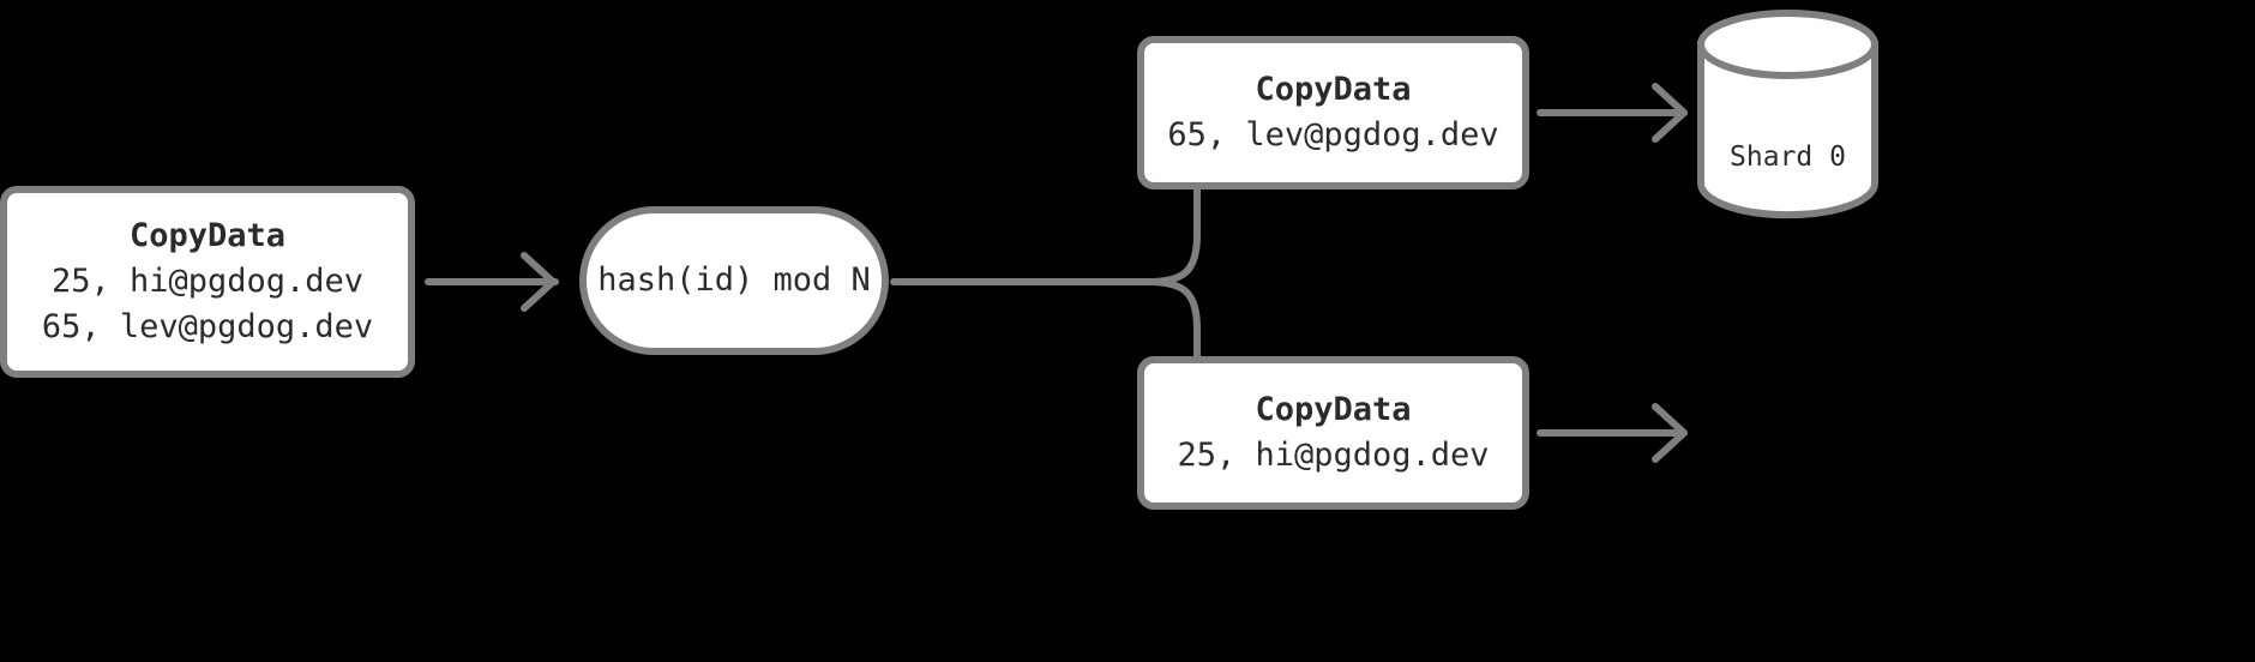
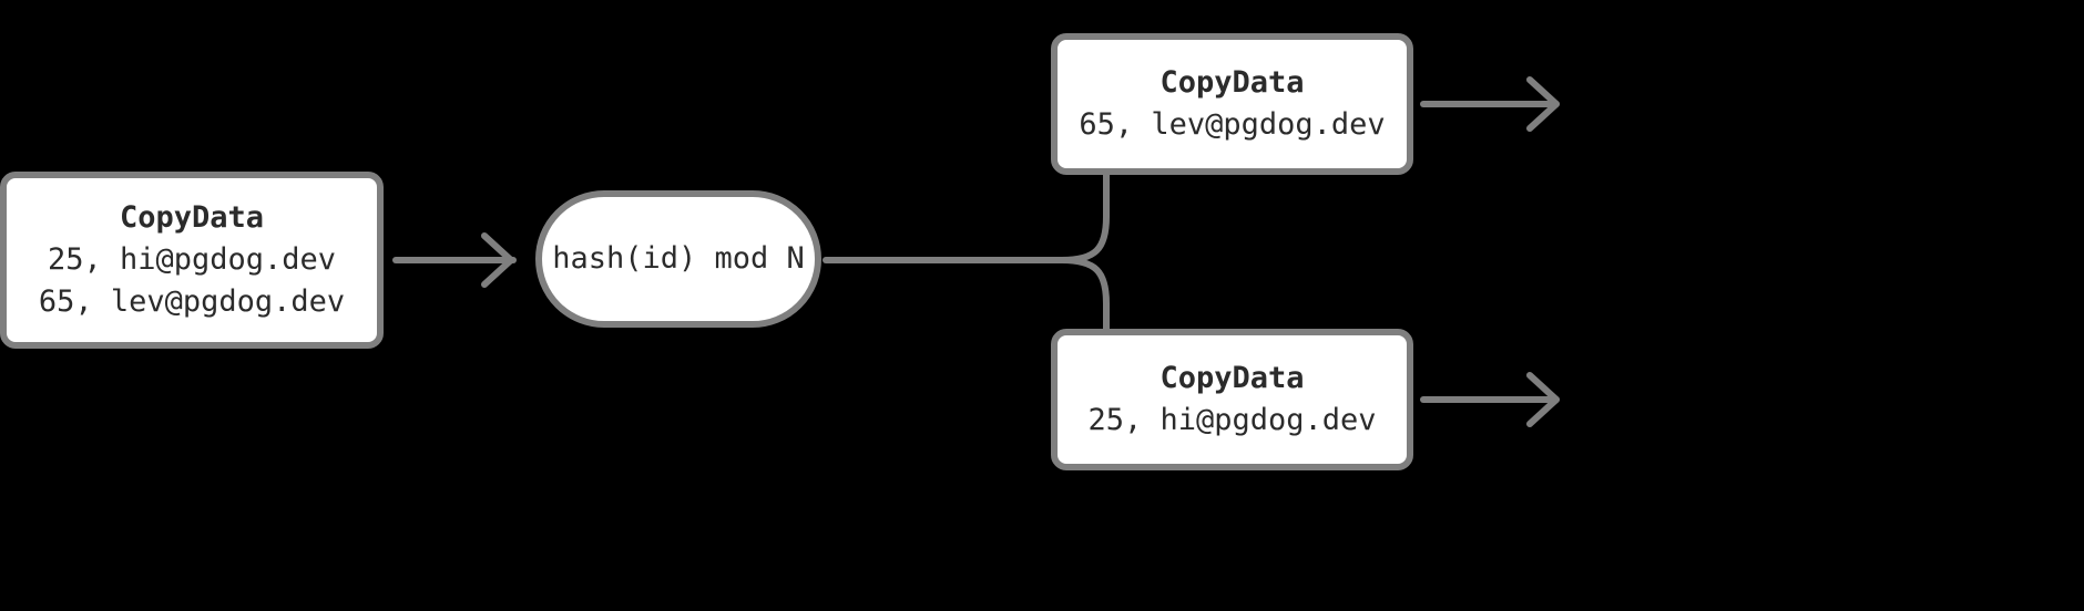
  CopyData
  25, hi@pgdog.dev
  65, lev@pgdog.dev
  hash(id) mod N
  CopyData
  65, lev@pgdog.dev
  CopyData
  25, hi@pgdog.dev
- Shard 0
